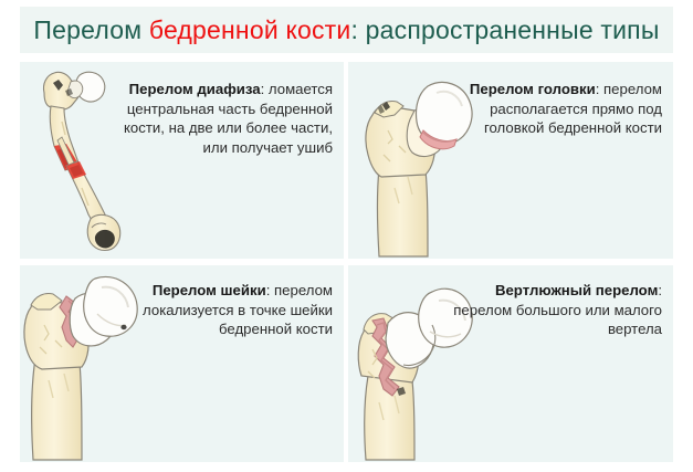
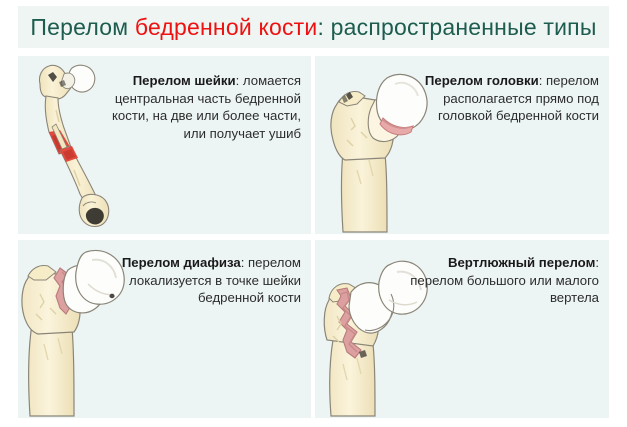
  Перелом бедренной кости: распространенные типы
- Перелом диафиза: ломается центральная часть бедренной кости, на две или более части, или получает ушиб
+ Перелом шейки: ломается центральная часть бедренной кости, на две или более части, или получает ушиб
  Перелом головки: перелом располагается прямо под головкой бедренной кости
- Перелом шейки: перелом локализуется в точке шейки бедренной кости
+ Перелом диафиза: перелом локализуется в точке шейки бедренной кости
  Вертлюжный перелом: перелом большого или малого вертела
